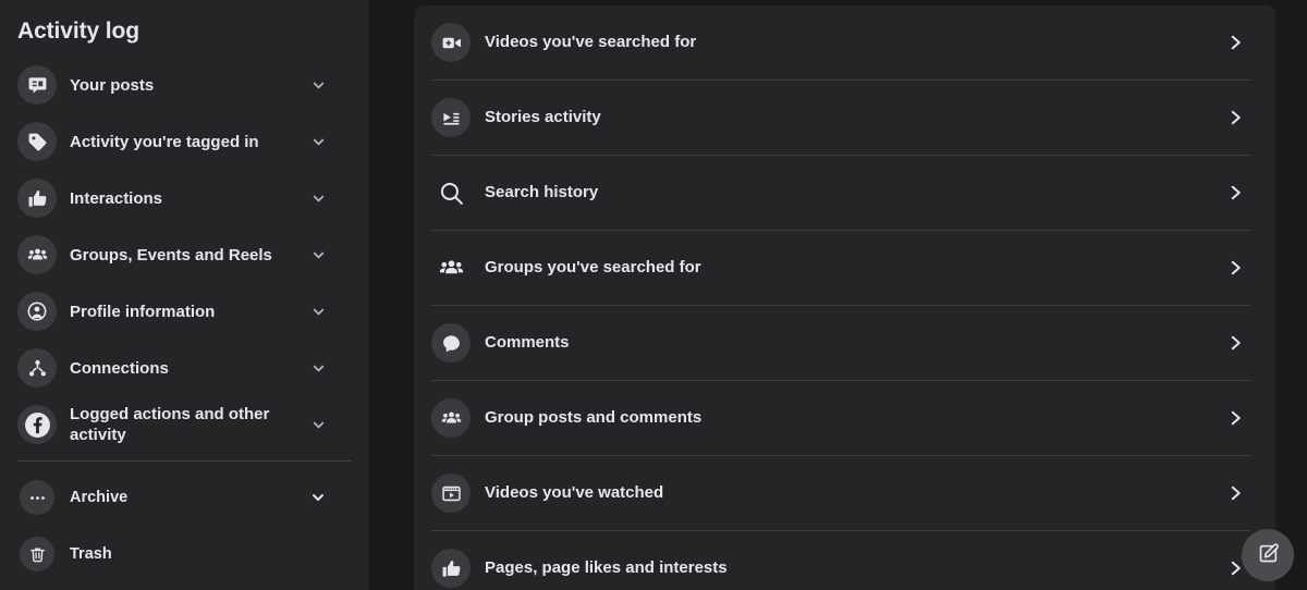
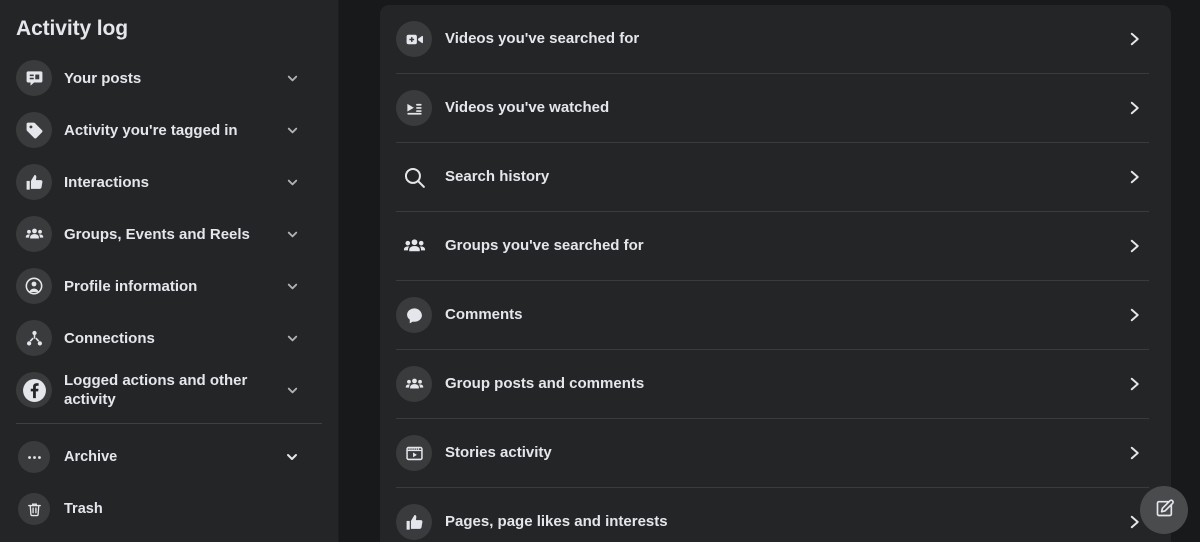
  Activity log
  Your posts
  Activity you're tagged in
  Interactions
  Groups, Events and Reels
  Profile information
  Connections
  Logged actions and other activity
  Archive
  Trash
  Videos you've searched for
- Stories activity
+ Videos you've watched
  Search history
  Groups you've searched for
  Comments
  Group posts and comments
- Videos you've watched
+ Stories activity
  Pages, page likes and interests
